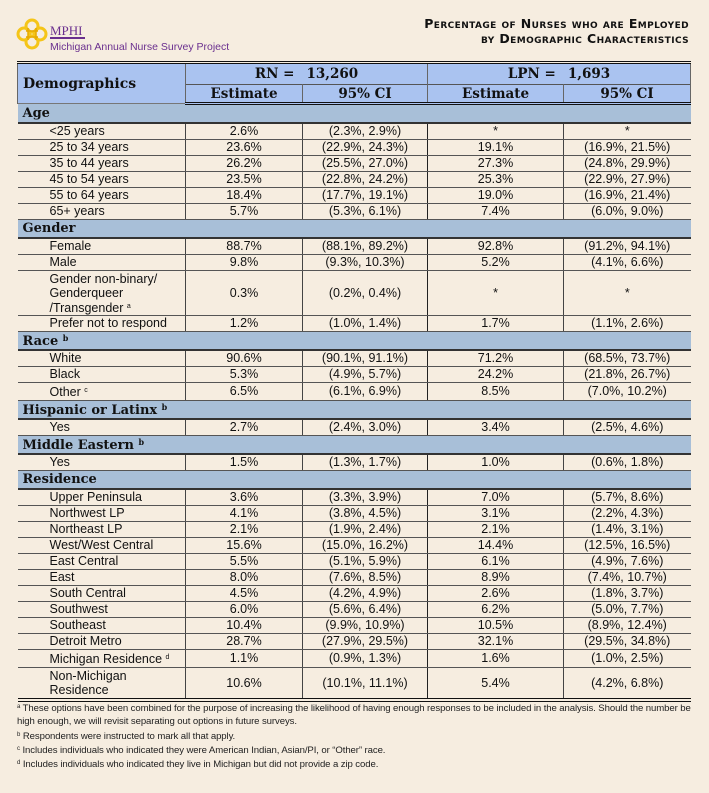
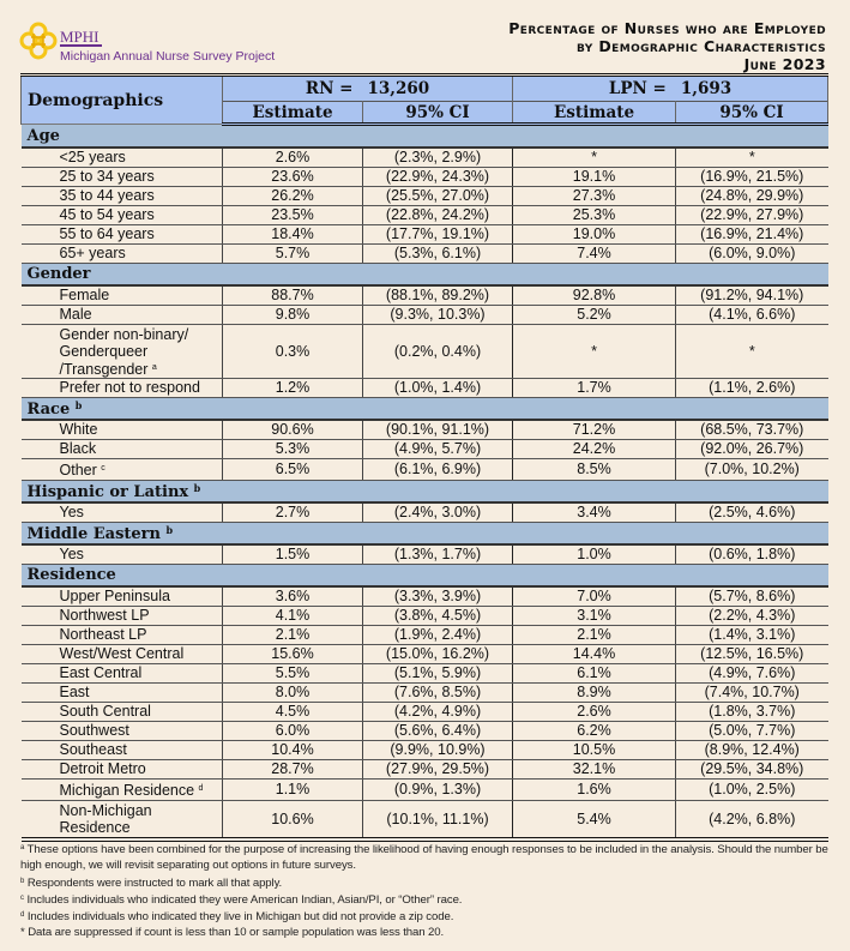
  MPHI
  Michigan Annual Nurse Survey Project
  Percentage of Nurses who are Employed
  by Demographic Characteristics
+ June 2023
  Demographics	RN = 13,260	LPN = 1,693
  Estimate	95% CI	Estimate	95% CI
  Age
  <25 years	2.6%	(2.3%, 2.9%)	*	*
  25 to 34 years	23.6%	(22.9%, 24.3%)	19.1%	(16.9%, 21.5%)
  35 to 44 years	26.2%	(25.5%, 27.0%)	27.3%	(24.8%, 29.9%)
  45 to 54 years	23.5%	(22.8%, 24.2%)	25.3%	(22.9%, 27.9%)
  55 to 64 years	18.4%	(17.7%, 19.1%)	19.0%	(16.9%, 21.4%)
  65+ years	5.7%	(5.3%, 6.1%)	7.4%	(6.0%, 9.0%)
  Gender
  Female	88.7%	(88.1%, 89.2%)	92.8%	(91.2%, 94.1%)
  Male	9.8%	(9.3%, 10.3%)	5.2%	(4.1%, 6.6%)
  Gender non-binary/Genderqueer/Transgender	0.3%	(0.2%, 0.4%)	*	*
  Prefer not to respond	1.2%	(1.0%, 1.4%)	1.7%	(1.1%, 2.6%)
  Race b
  White	90.6%	(90.1%, 91.1%)	71.2%	(68.5%, 73.7%)
- Black	5.3%	(4.9%, 5.7%)	24.2%	(21.8%, 26.7%)
+ Black	5.3%	(4.9%, 5.7%)	24.2%	(92.0%, 26.7%)
  Other	6.5%	(6.1%, 6.9%)	8.5%	(7.0%, 10.2%)
  Hispanic or Latinx b
  Yes	2.7%	(2.4%, 3.0%)	3.4%	(2.5%, 4.6%)
  Middle Eastern b
  Yes	1.5%	(1.3%, 1.7%)	1.0%	(0.6%, 1.8%)
  Residence
  Upper Peninsula	3.6%	(3.3%, 3.9%)	7.0%	(5.7%, 8.6%)
  Northwest LP	4.1%	(3.8%, 4.5%)	3.1%	(2.2%, 4.3%)
  Northeast LP	2.1%	(1.9%, 2.4%)	2.1%	(1.4%, 3.1%)
  West/West Central	15.6%	(15.0%, 16.2%)	14.4%	(12.5%, 16.5%)
  East Central	5.5%	(5.1%, 5.9%)	6.1%	(4.9%, 7.6%)
  East	8.0%	(7.6%, 8.5%)	8.9%	(7.4%, 10.7%)
  South Central	4.5%	(4.2%, 4.9%)	2.6%	(1.8%, 3.7%)
  Southwest	6.0%	(5.6%, 6.4%)	6.2%	(5.0%, 7.7%)
  Southeast	10.4%	(9.9%, 10.9%)	10.5%	(8.9%, 12.4%)
  Detroit Metro	28.7%	(27.9%, 29.5%)	32.1%	(29.5%, 34.8%)
  Michigan Residence	1.1%	(0.9%, 1.3%)	1.6%	(1.0%, 2.5%)
  Non-MichiganResidence	10.6%	(10.1%, 11.1%)	5.4%	(4.2%, 6.8%)
  These options have been combined for the purpose of increasing the likelihood of having enough responses to be included in the analysis. Should the number be high enough, we will revisit separating out options in future surveys.
  Respondents were instructed to mark all that apply.
  Includes individuals who indicated they were American Indian, Asian/PI, or “Other” race.
  Includes individuals who indicated they live in Michigan but did not provide a zip code.
+ * Data are suppressed if count is less than 10 or sample population was less than 20.
